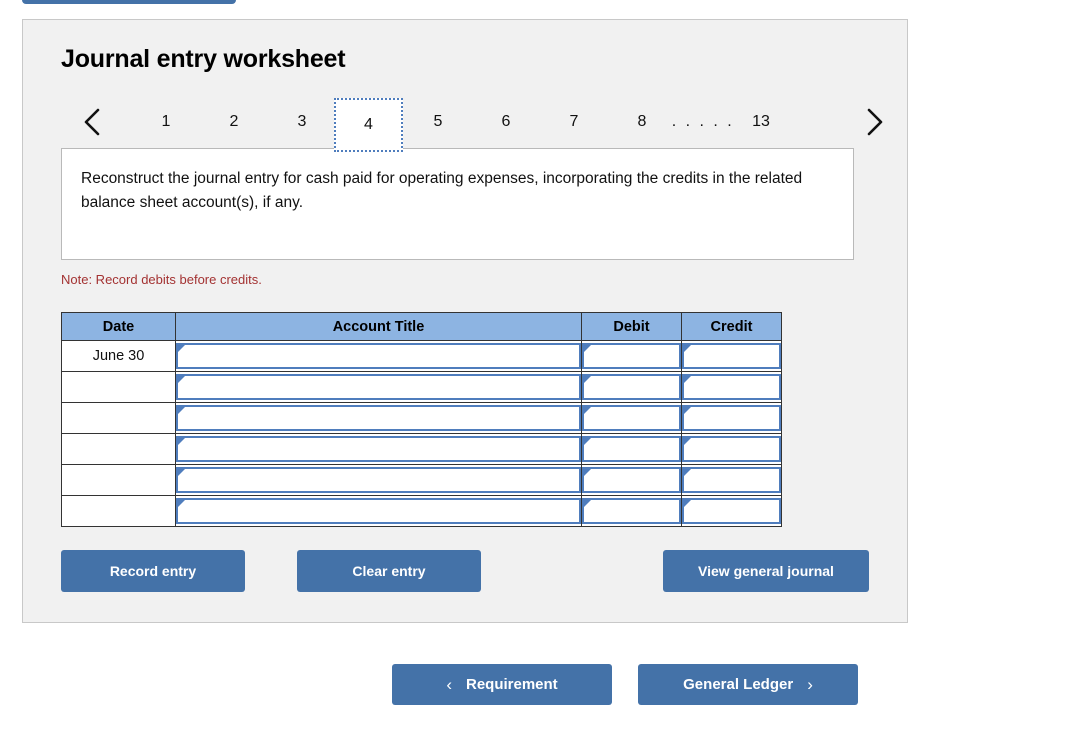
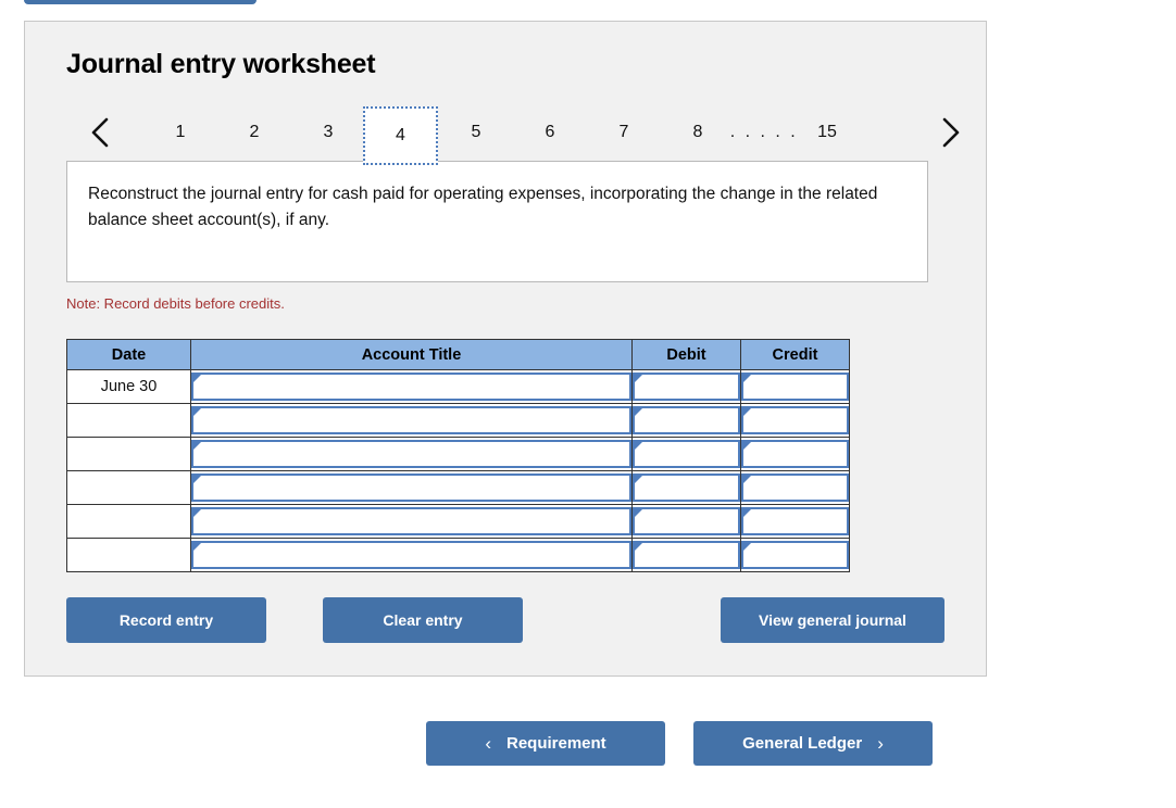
  Journal entry worksheet
  1
  2
  3
  4
  5
  6
  7
  8
  . . . . .
- 13
+ 15
- Reconstruct the journal entry for cash paid for operating expenses, incorporating the credits in the related balance sheet account(s), if any.
+ Reconstruct the journal entry for cash paid for operating expenses, incorporating the change in the related balance sheet account(s), if any.
  Note: Record debits before credits.
  Date	Account Title	Debit	Credit
  June 30
  Record entry
  Clear entry
  View general journal
  ‹
  Requirement
  General Ledger
  ›
